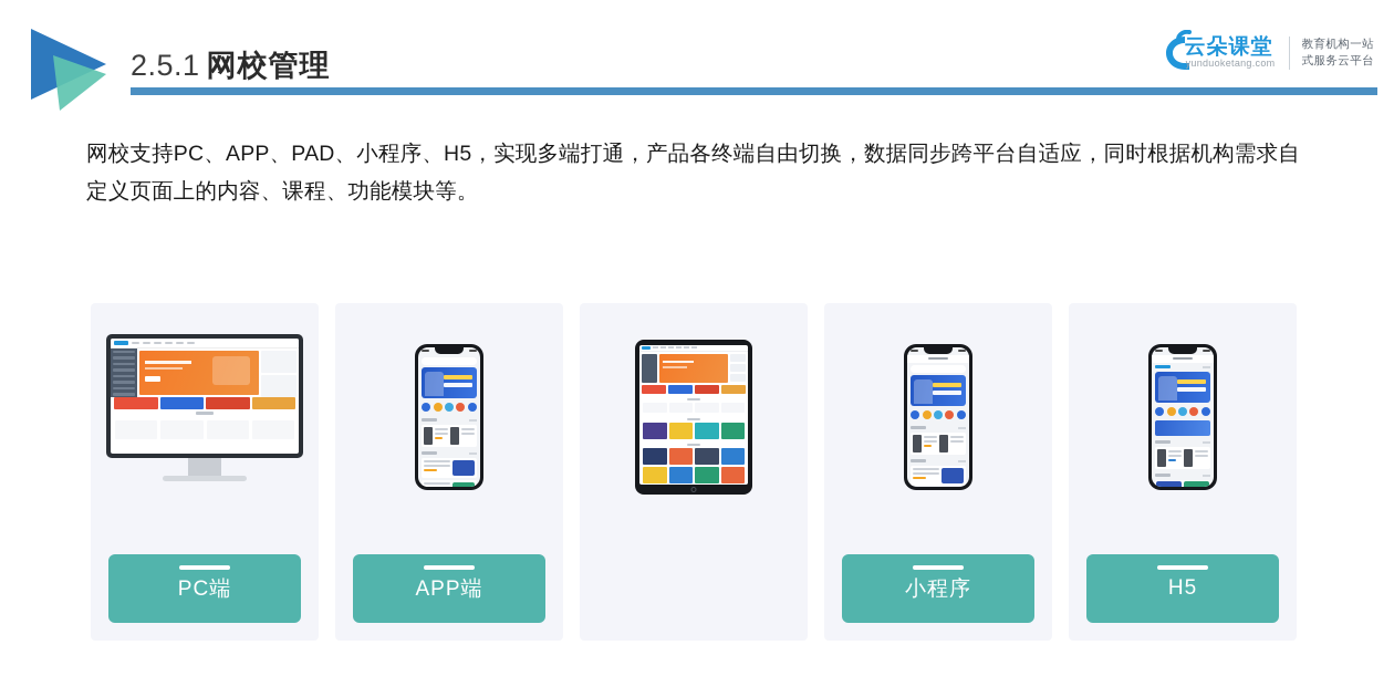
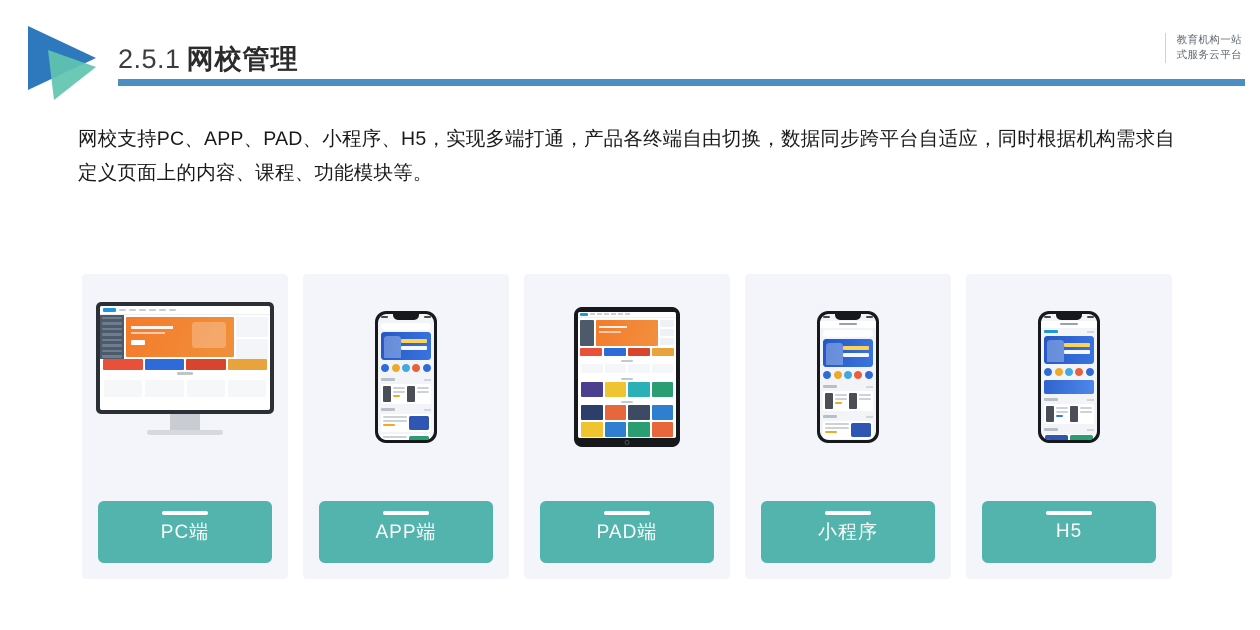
  2.5.1 网校管理
- 云朵课堂
- yunduoketang.com
  教育机构一站
  式服务云平台
  网校支持PC、APP、PAD、小程序、H5，实现多端打通，产品各终端自由切换，数据同步跨平台自适应，同时根据机构需求自定义页面上的内容、课程、功能模块等。
  PC端
  APP端
+ PAD端
  小程序
  H5
